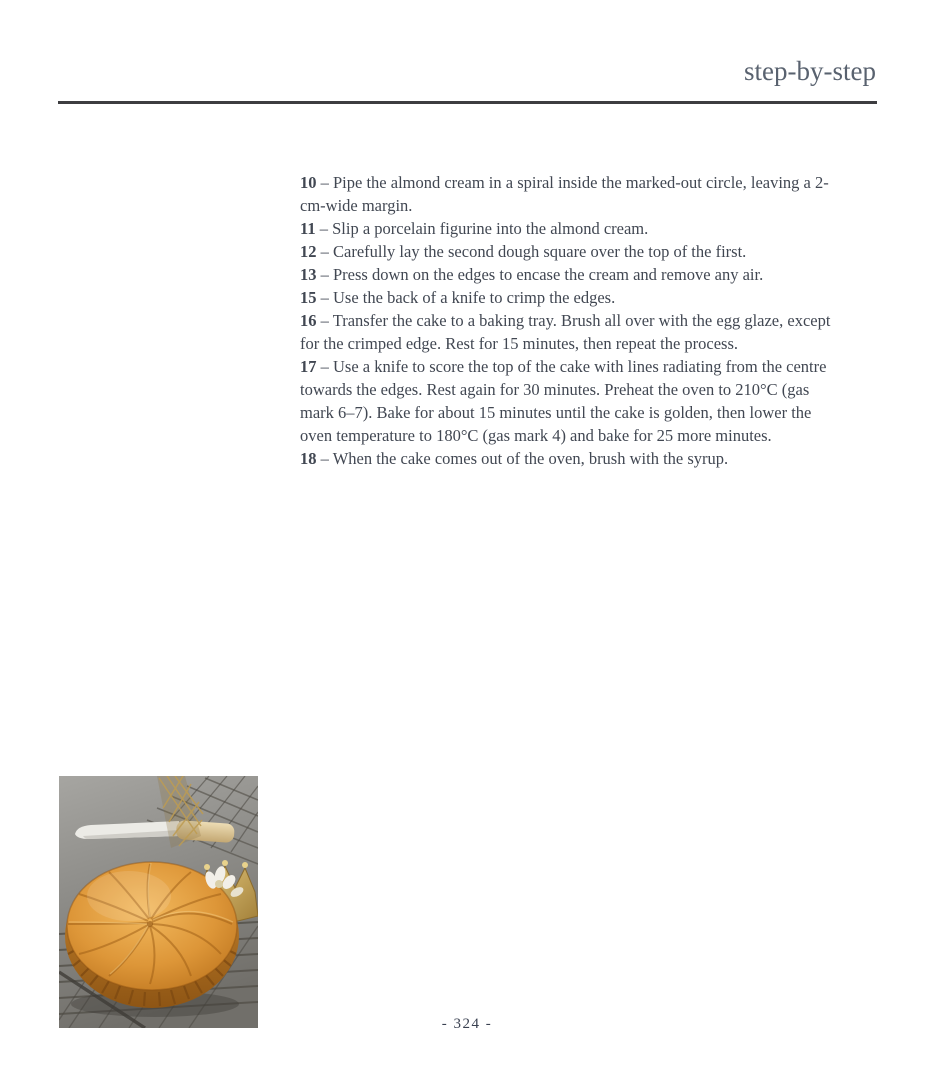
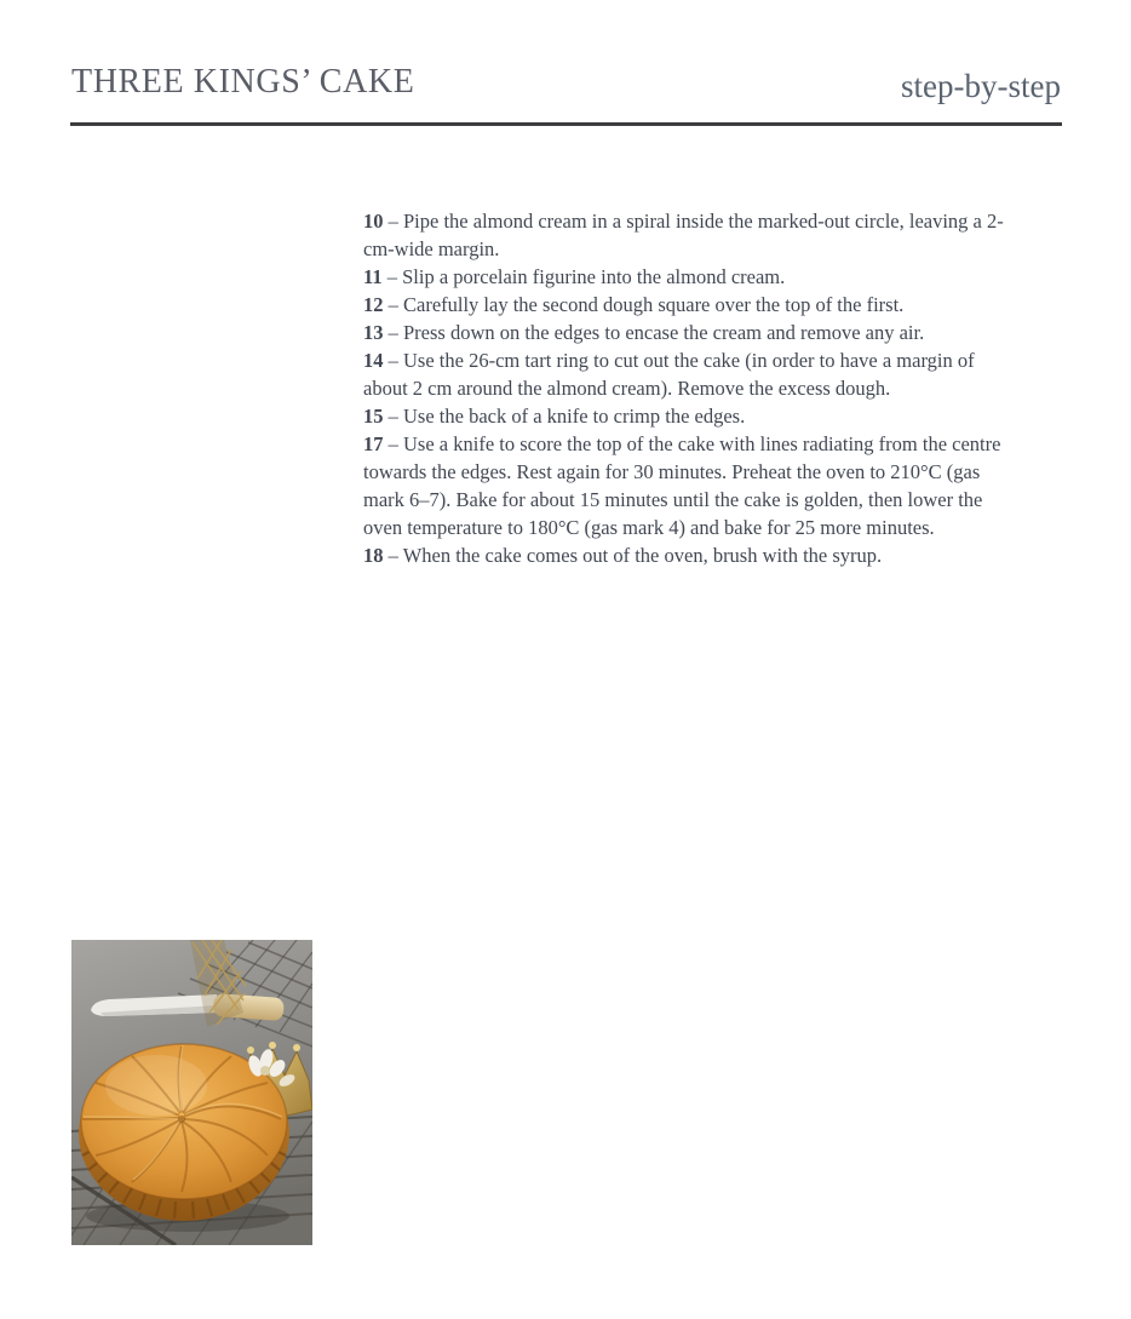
+ THREE KINGS’ CAKE
  step-by-step
  10 – Pipe the almond cream in a spiral inside the marked-out circle, leaving a 2-cm-wide margin.
  11 – Slip a porcelain figurine into the almond cream.
  12 – Carefully lay the second dough square over the top of the first.
  13 – Press down on the edges to encase the cream and remove any air.
+ 14 – Use the 26-cm tart ring to cut out the cake (in order to have a margin of about 2 cm around the almond cream). Remove the excess dough.
  15 – Use the back of a knife to crimp the edges.
- 16 – Transfer the cake to a baking tray. Brush all over with the egg glaze, except for the crimped edge. Rest for 15 minutes, then repeat the process.
  17 – Use a knife to score the top of the cake with lines radiating from the centre towards the edges. Rest again for 30 minutes. Preheat the oven to 210°C (gas mark 6–7). Bake for about 15 minutes until the cake is golden, then lower the oven temperature to 180°C (gas mark 4) and bake for 25 more minutes.
  18 – When the cake comes out of the oven, brush with the syrup.
- - 324 -
